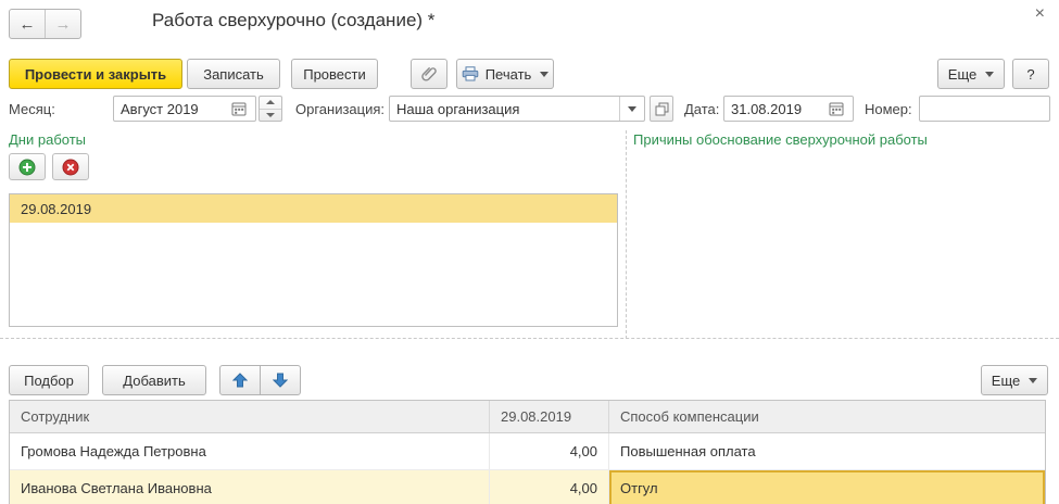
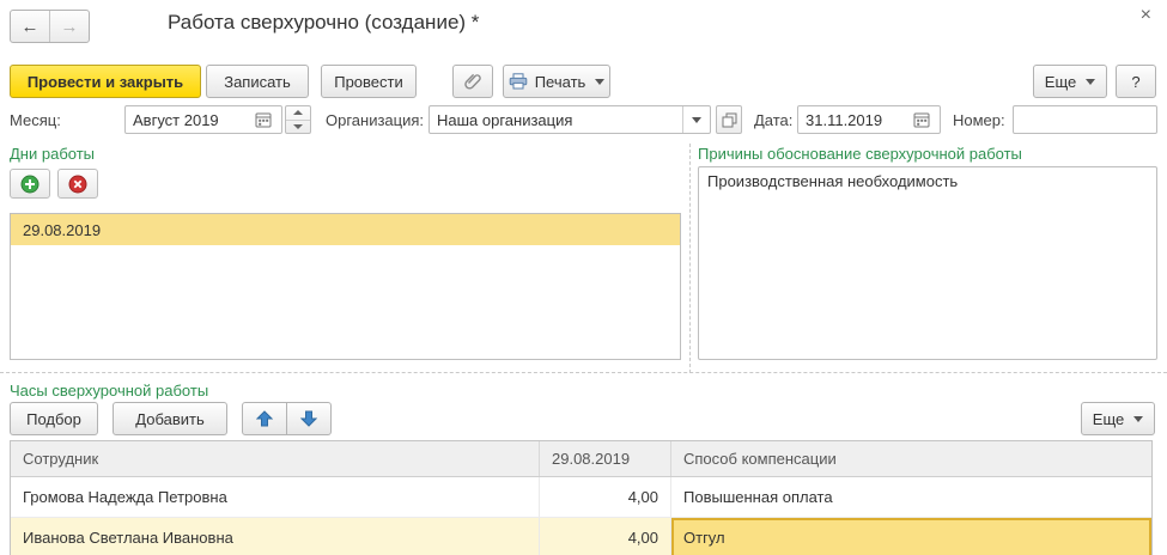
  ←
  →
  Работа сверхурочно (создание) *
  ×
  Провести и закрыть
  Записать
  Провести
  Печать
  Еще
  ?
  Месяц:
  Август 2019
  Организация:
  Наша организация
  Дата:
- 31.08.2019
+ 31.11.2019
  Номер:
  Дни работы
  29.08.2019
  Причины обоснование сверхурочной работы
+ Производственная необходимость
+ Часы сверхурочной работы
  Подбор
  Добавить
  Еще
  Сотрудник
  29.08.2019
  Способ компенсации
  Громова Надежда Петровна
  4,00
  Повышенная оплата
  Иванова Светлана Ивановна
  4,00
  Отгул
